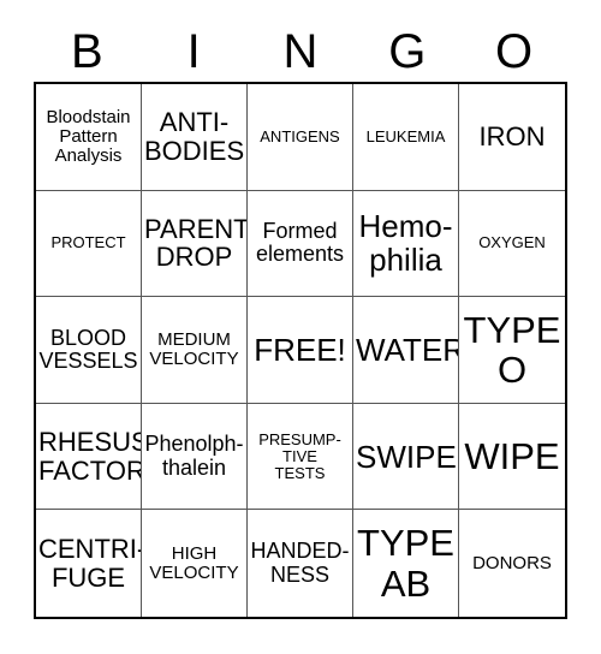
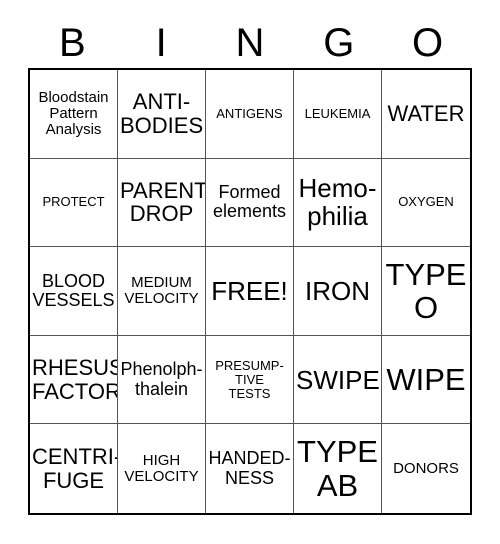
  B
  I
  N
  G
  O
  Bloodstain
  Pattern
  Analysis
  ANTI-
  BODIES
  ANTIGENS
  LEUKEMIA
- IRON
+ WATER
  PROTECT
  PARENT
  DROP
  Formed
  elements
  Hemo-
  philia
  OXYGEN
  BLOOD
  VESSELS
  MEDIUM
  VELOCITY
  FREE!
- WATER
+ IRON
  TYPE
  O
  RHESUS
  FACTOR
  Phenolph-
  thalein
  PRESUMP-
  TIVE
  TESTS
  SWIPE
  WIPE
  CENTRI
  FUGE
  HIGH
  VELOCITY
  HANDED-
  NESS
  TYPE
  AB
  DONORS
